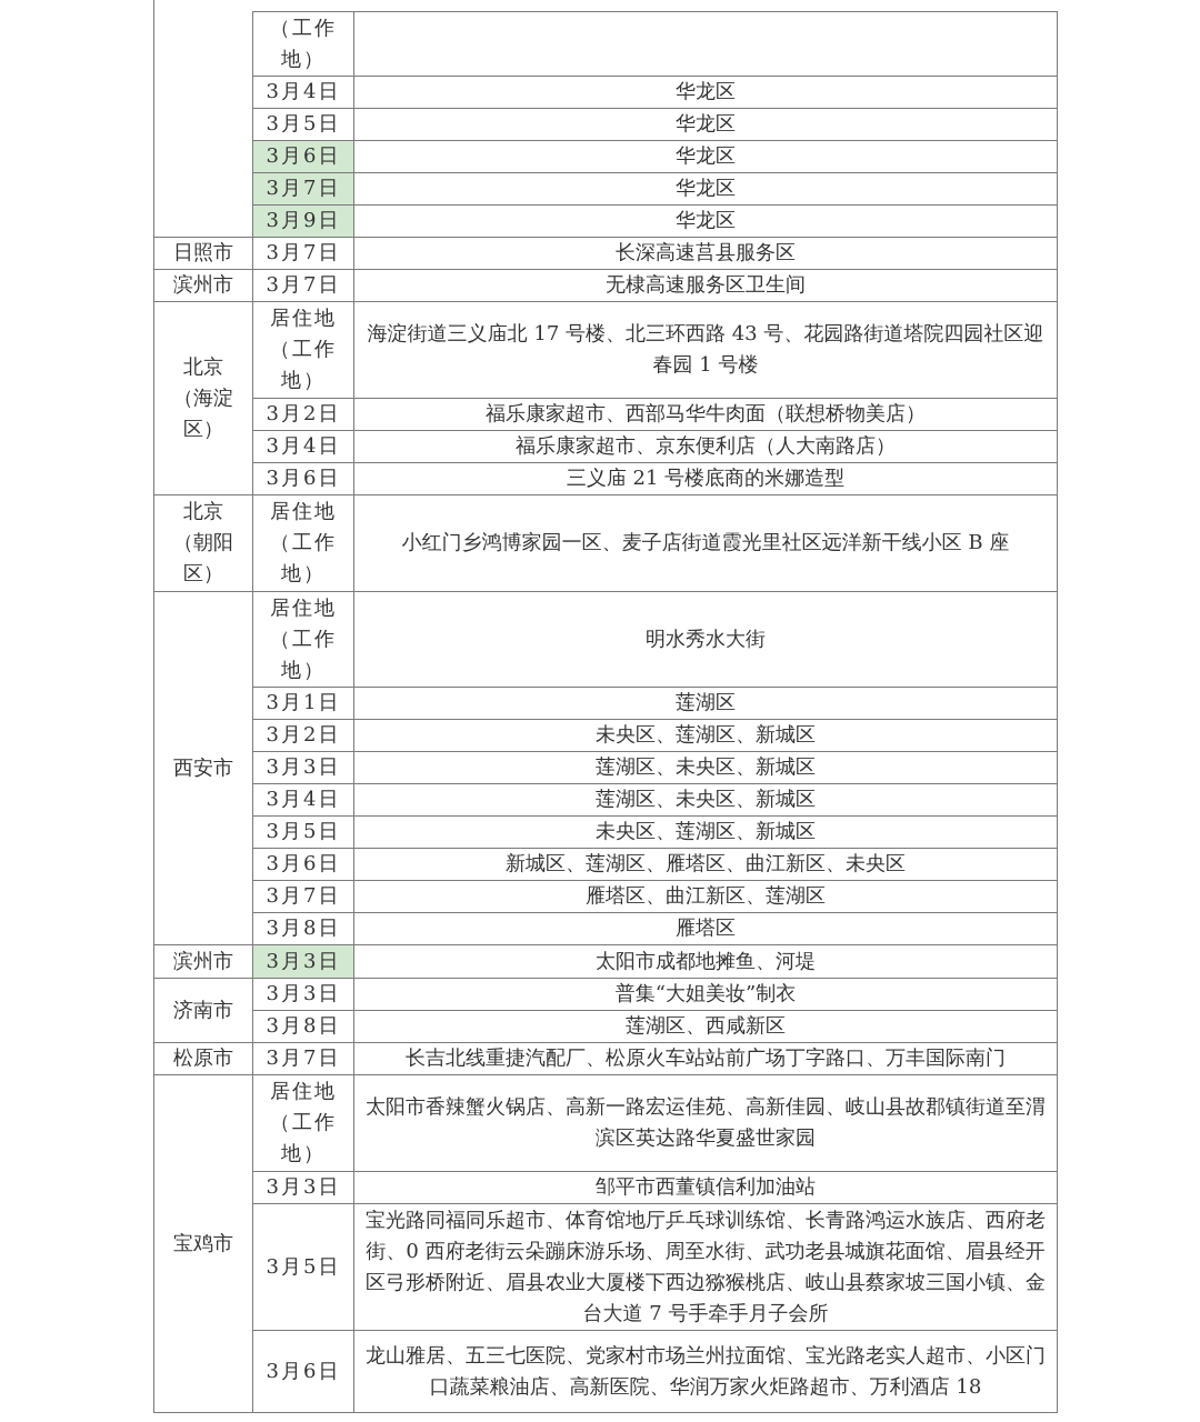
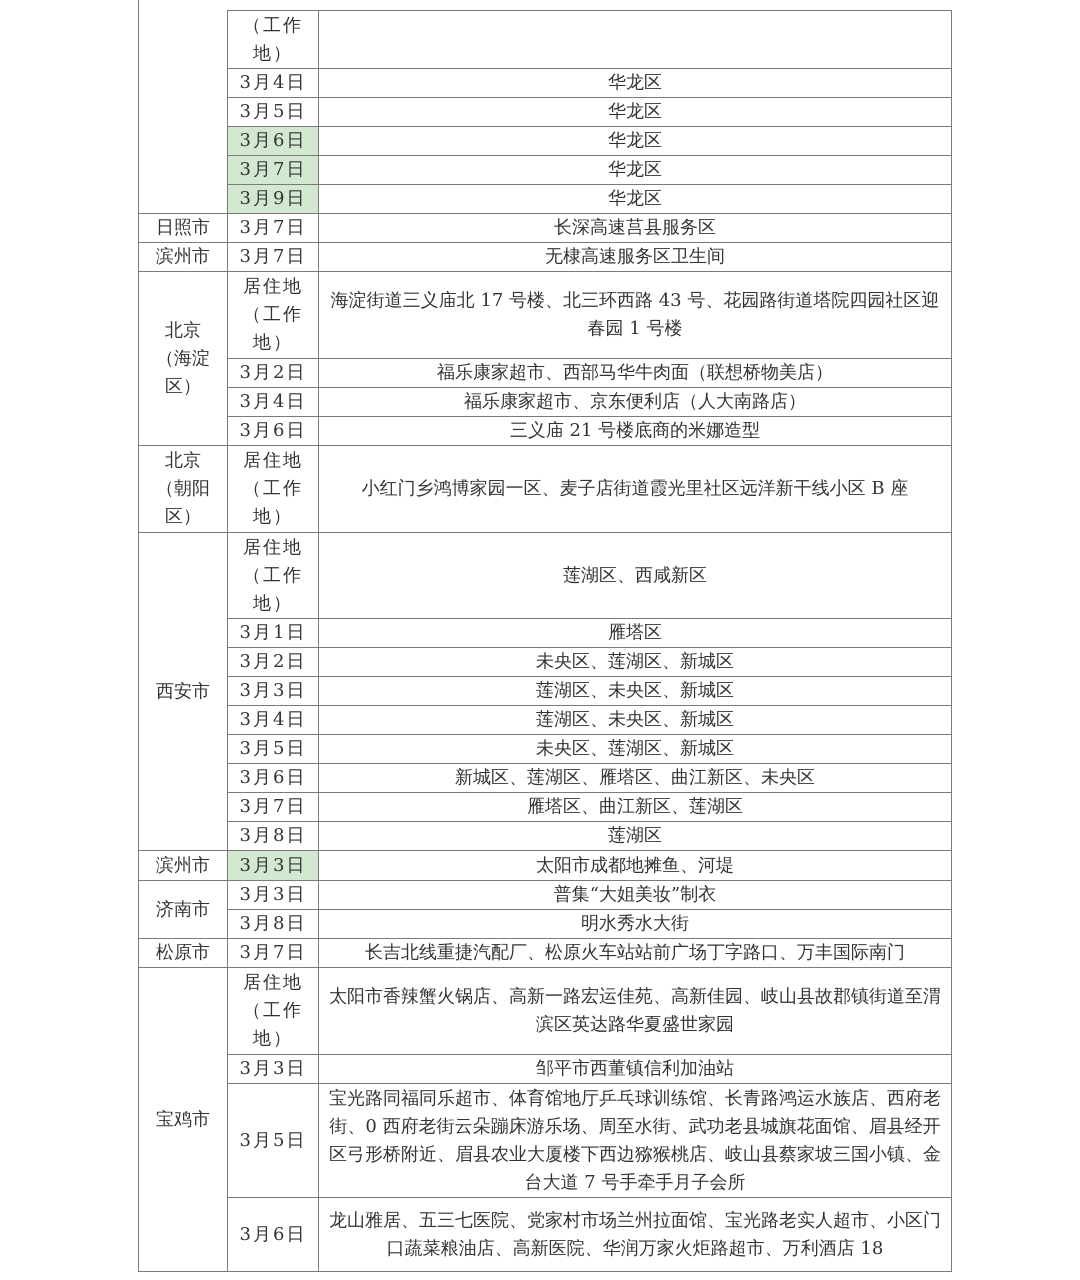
  	（工作地）
  3月4日	华龙区
  3月5日	华龙区
  3月6日	华龙区
  3月7日	华龙区
  3月9日	华龙区
  日照市	3月7日	长深高速莒县服务区
  滨州市	3月7日	无棣高速服务区卫生间
  北京（海淀区）	居住地（工作地）	海淀街道三义庙北 17 号楼、北三环西路 43 号、花园路街道塔院四园社区迎春园 1 号楼
  3月2日	福乐康家超市、西部马华牛肉面（联想桥物美店）
  3月4日	福乐康家超市、京东便利店（人大南路店）
  3月6日	三义庙 21 号楼底商的米娜造型
  北京（朝阳区）	居住地（工作地）	小红门乡鸿博家园一区、麦子店街道霞光里社区远洋新干线小区 B 座
- 西安市	居住地（工作地）	明水秀水大街
+ 西安市	居住地（工作地）	莲湖区、西咸新区
- 3月1日	莲湖区
+ 3月1日	雁塔区
  3月2日	未央区、莲湖区、新城区
  3月3日	莲湖区、未央区、新城区
  3月4日	莲湖区、未央区、新城区
  3月5日	未央区、莲湖区、新城区
  3月6日	新城区、莲湖区、雁塔区、曲江新区、未央区
  3月7日	雁塔区、曲江新区、莲湖区
- 3月8日	雁塔区
+ 3月8日	莲湖区
  滨州市	3月3日	太阳市成都地摊鱼、河堤
  济南市	3月3日	普集“大姐美妆”制衣
- 3月8日	莲湖区、西咸新区
+ 3月8日	明水秀水大街
  松原市	3月7日	长吉北线重捷汽配厂、松原火车站站前广场丁字路口、万丰国际南门
  宝鸡市	居住地（工作地）	太阳市香辣蟹火锅店、高新一路宏运佳苑、高新佳园、岐山县故郡镇街道至渭滨区英达路华夏盛世家园
  3月3日	邹平市西董镇信利加油站
  3月5日	宝光路同福同乐超市、体育馆地厅乒乓球训练馆、长青路鸿运水族店、西府老街、0 西府老街云朵蹦床游乐场、周至水街、武功老县城旗花面馆、眉县经开区弓形桥附近、眉县农业大厦楼下西边猕猴桃店、岐山县蔡家坡三国小镇、金台大道 7 号手牵手月子会所
  3月6日	龙山雅居、五三七医院、党家村市场兰州拉面馆、宝光路老实人超市、小区门口蔬菜粮油店、高新医院、华润万家火炬路超市、万利酒店 18
